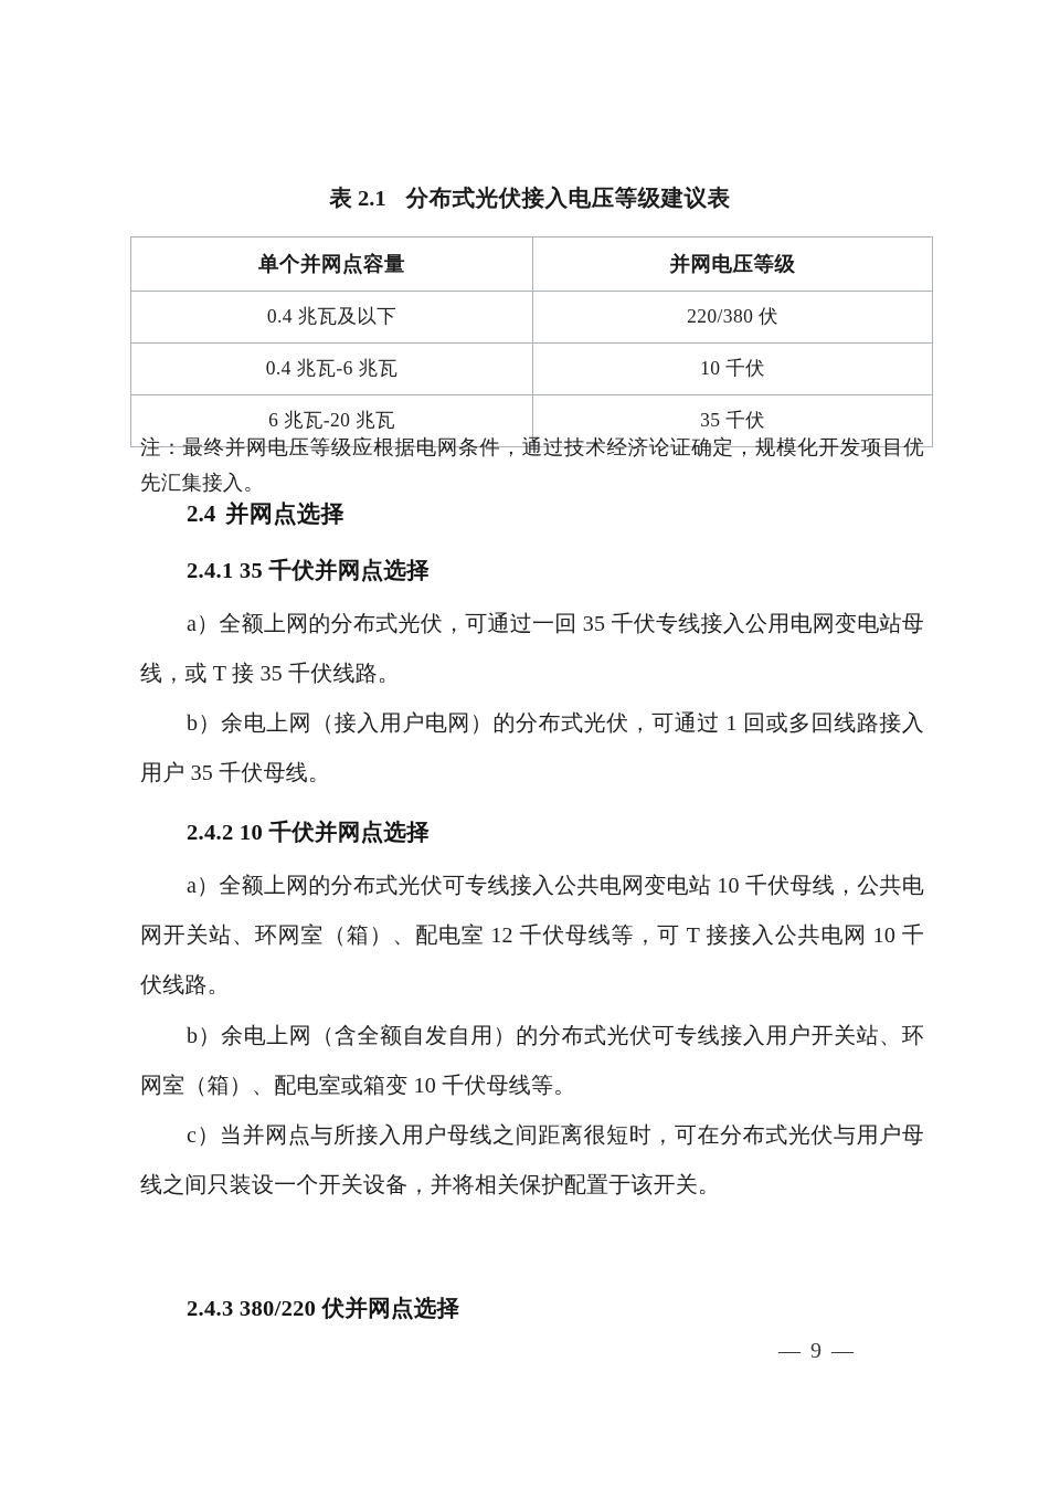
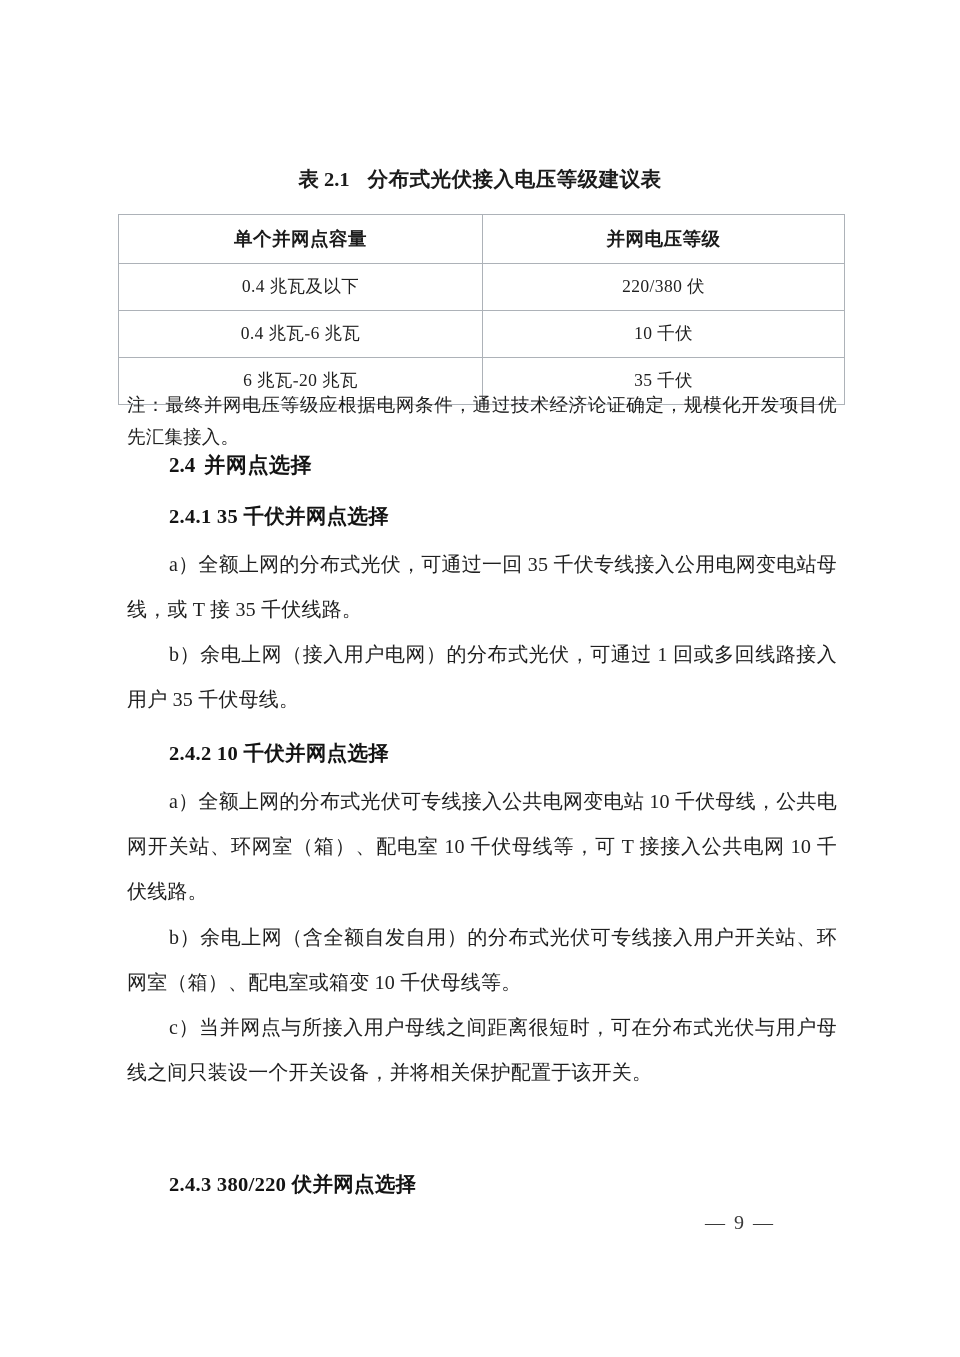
  表 2.1 分布式光伏接入电压等级建议表
  单个并网点容量	并网电压等级
  0.4 兆瓦及以下	220/380 伏
  0.4 兆瓦-6 兆瓦	10 千伏
  6 兆瓦-20 兆瓦	35 千伏
  注：最终并网电压等级应根据电网条件，通过技术经济论证确定，规模化开发项目优先汇集接入。
  2.4 并网点选择
  2.4.1 35 千伏并网点选择
  a）全额上网的分布式光伏，可通过一回 35 千伏专线接入公用电网变电站母线，或 T 接 35 千伏线路。
  b）余电上网（接入用户电网）的分布式光伏，可通过 1 回或多回线路接入用户 35 千伏母线。
  2.4.2 10 千伏并网点选择
- a）全额上网的分布式光伏可专线接入公共电网变电站 10 千伏母线，公共电网开关站、环网室（箱）、配电室 12 千伏母线等，可 T 接接入公共电网 10 千伏线路。
+ a）全额上网的分布式光伏可专线接入公共电网变电站 10 千伏母线，公共电网开关站、环网室（箱）、配电室 10 千伏母线等，可 T 接接入公共电网 10 千伏线路。
  b）余电上网（含全额自发自用）的分布式光伏可专线接入用户开关站、环网室（箱）、配电室或箱变 10 千伏母线等。
  c）当并网点与所接入用户母线之间距离很短时，可在分布式光伏与用户母线之间只装设一个开关设备，并将相关保护配置于该开关。
  2.4.3 380/220 伏并网点选择
  — 9 —
